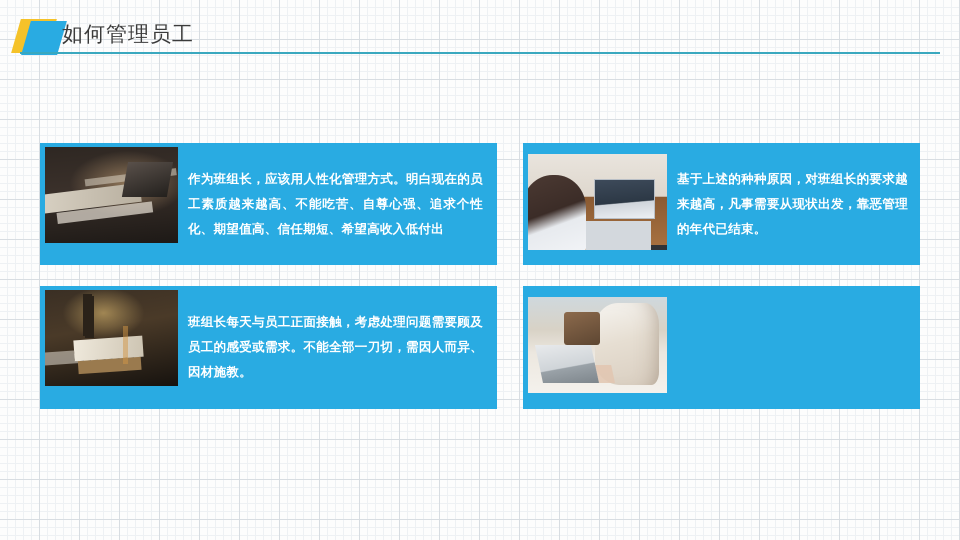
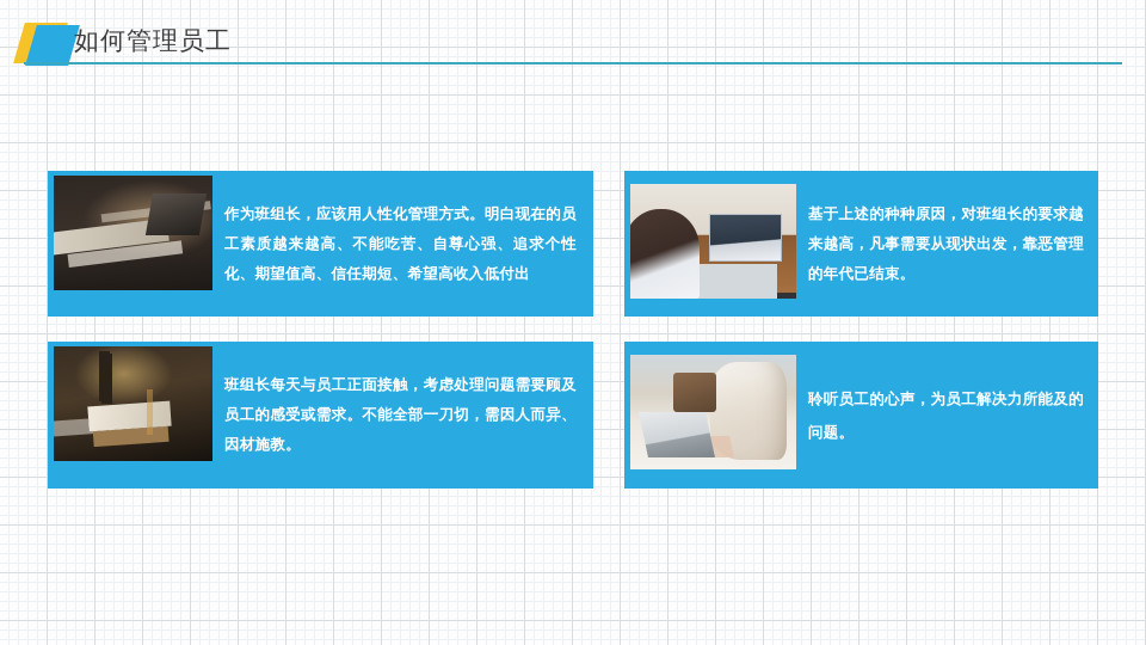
  如何管理员工
  作为班组长，应该用人性化管理方式。明白现在的员工素质越来越高、不能吃苦、自尊心强、追求个性化、期望值高、信任期短、希望高收入低付出
  基于上述的种种原因，对班组长的要求越来越高，凡事需要从现状出发，靠恶管理的年代已结束。
  班组长每天与员工正面接触，考虑处理问题需要顾及员工的感受或需求。不能全部一刀切，需因人而异、因材施教。
+ 聆听员工的心声，为员工解决力所能及的问题。
